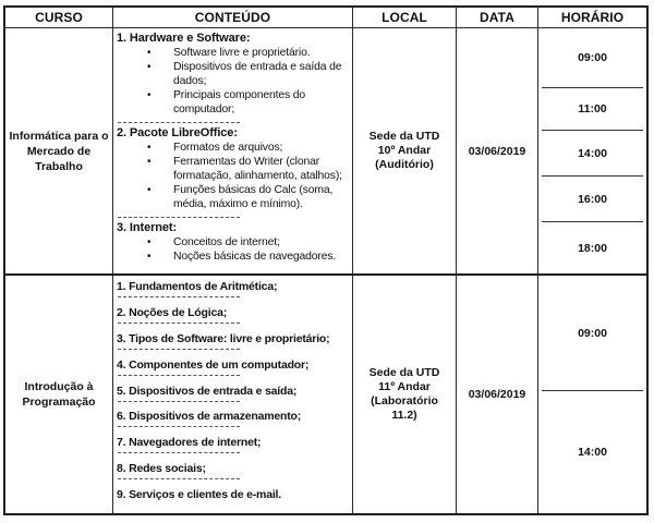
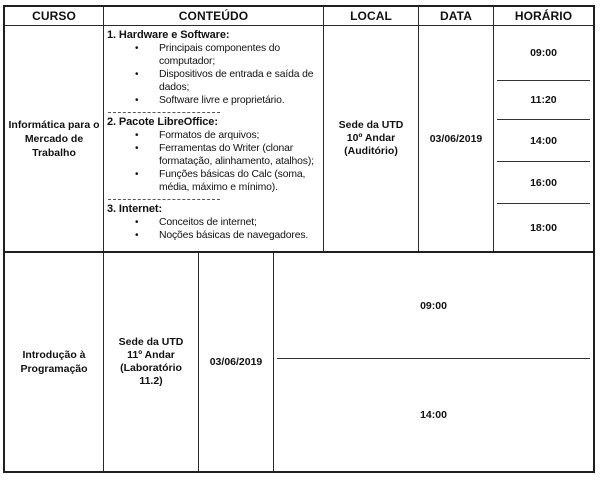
  CURSO
  CONTEÚDO
  LOCAL
  DATA
  HORÁRIO
  Informática para o Mercado de Trabalho
  1. Hardware e Software:
  •
- Software livre e proprietário.
+ Principais componentes do computador;
  •
  Dispositivos de entrada e saída de dados;
  •
- Principais componentes do computador;
+ Software livre e proprietário.
  2. Pacote LibreOffice:
  •
  Formatos de arquivos;
  •
  Ferramentas do Writer (clonar formatação, alinhamento, atalhos);
  •
  Funções básicas do Calc (soma, média, máximo e mínimo).
  3. Internet:
  •
  Conceitos de internet;
  •
  Noções básicas de navegadores.
  Sede da UTD
  10º Andar
  (Auditório)
  03/06/2019
  09:00
- 11:00
+ 11:20
  14:00
  16:00
  18:00
  Introdução à Programação
- 1. Fundamentos de Aritmética;
- 2. Noções de Lógica;
- 3. Tipos de Software: livre e proprietário;
- 4. Componentes de um computador;
- 5. Dispositivos de entrada e saída;
- 6. Dispositivos de armazenamento;
- 7. Navegadores de internet;
- 8. Redes sociais;
- 9. Serviços e clientes de e-mail.
  Sede da UTD
  11º Andar
  (Laboratório
  11.2)
  03/06/2019
  09:00
  14:00
